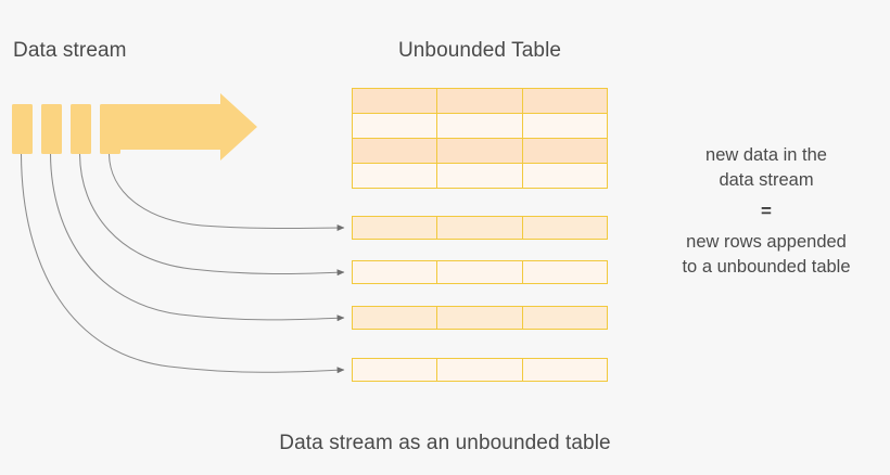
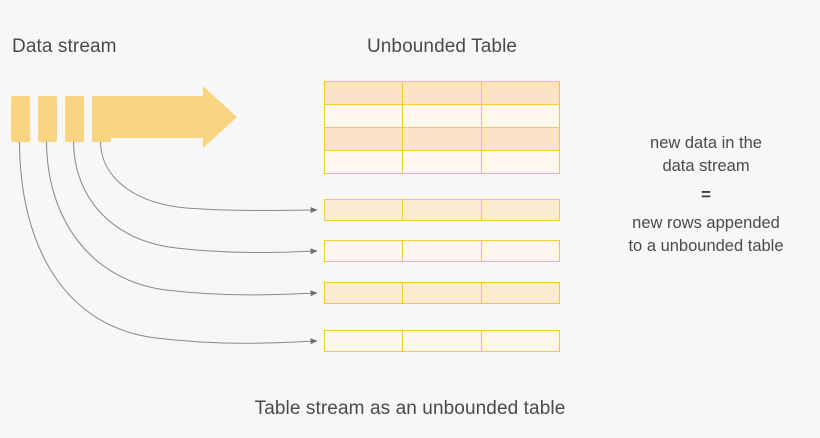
  Data stream
  Unbounded Table
  new data in the
  data stream
  =
  new rows appended
  to a unbounded table
- Data stream as an unbounded table
+ Table stream as an unbounded table
